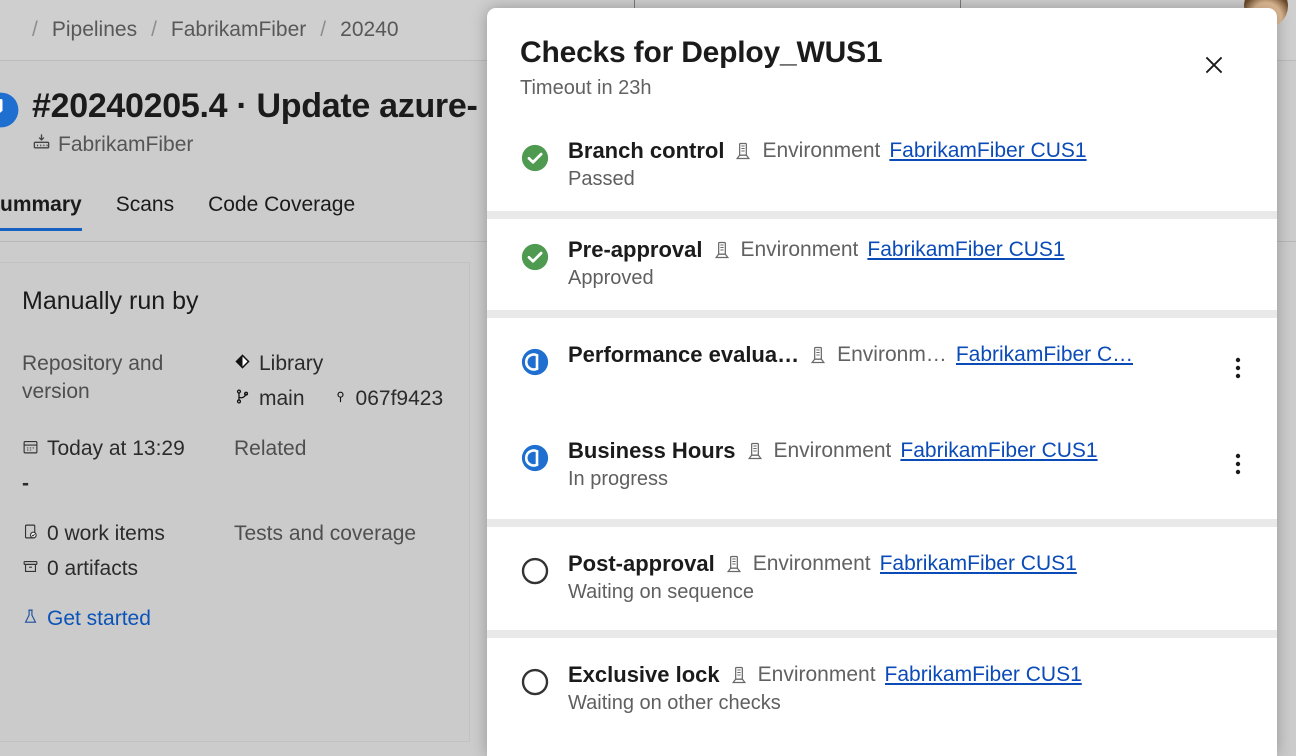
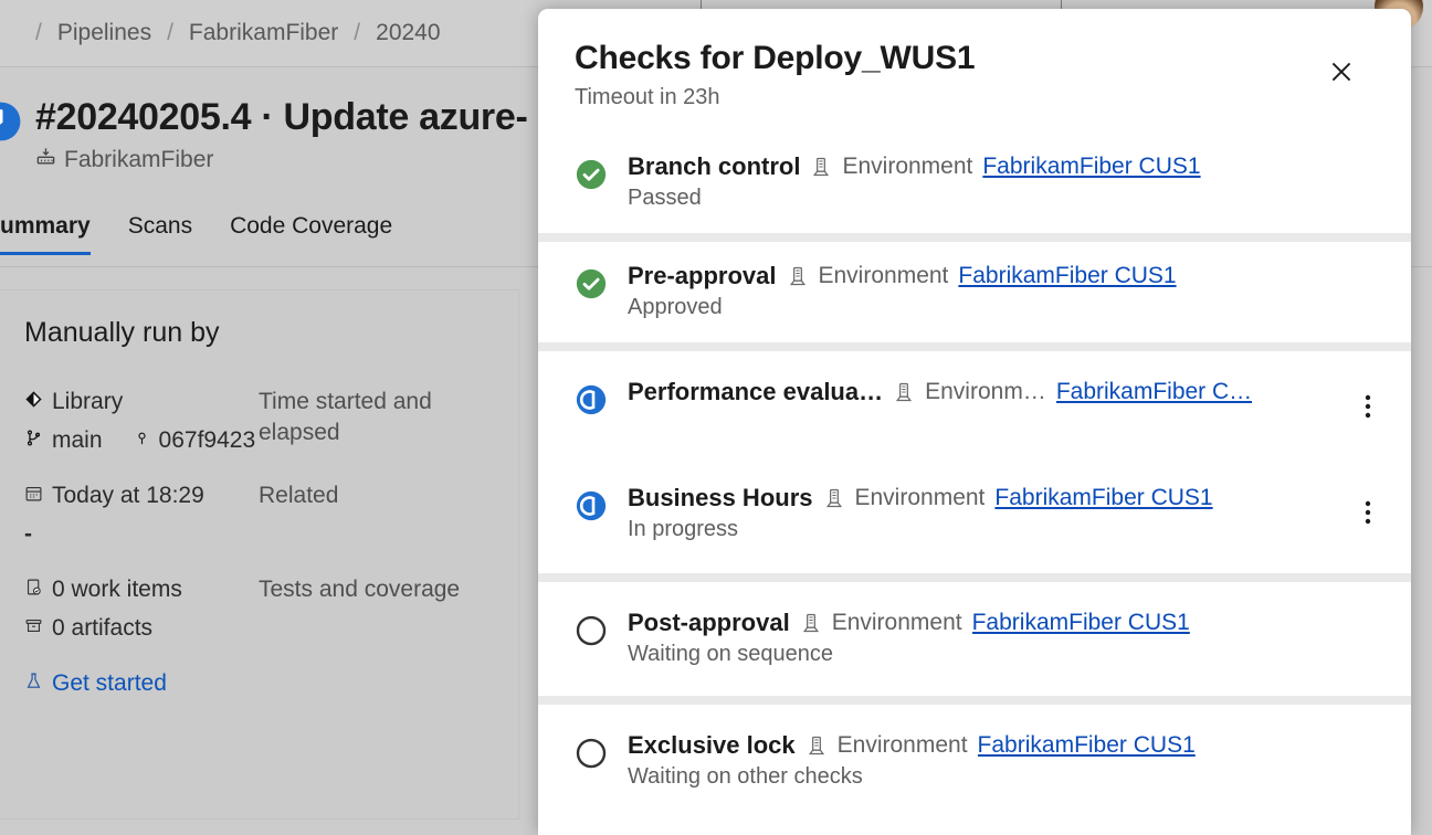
  /
  Pipelines
  /
  FabrikamFiber
  /
  20240
  #20240205.4 · Update azure-
  FabrikamFiber
  ummary
  Scans
  Code Coverage
  Manually run by
- Repository and version
  Library
  main
  067f9423
+ Time started and elapsed
- Today at 13:29
+ Today at 18:29
  -
  Related
  0 work items
  0 artifacts
  Tests and coverage
  Get started
  Checks for Deploy_WUS1
  Timeout in 23h
  Branch control
  Environment
  FabrikamFiber CUS1
  Passed
  Pre-approval
  Environment
  FabrikamFiber CUS1
  Approved
  Performance evalua…
  Environm…
  FabrikamFiber C…
  Business Hours
  Environment
  FabrikamFiber CUS1
  In progress
  Post-approval
  Environment
  FabrikamFiber CUS1
  Waiting on sequence
  Exclusive lock
  Environment
  FabrikamFiber CUS1
  Waiting on other checks
